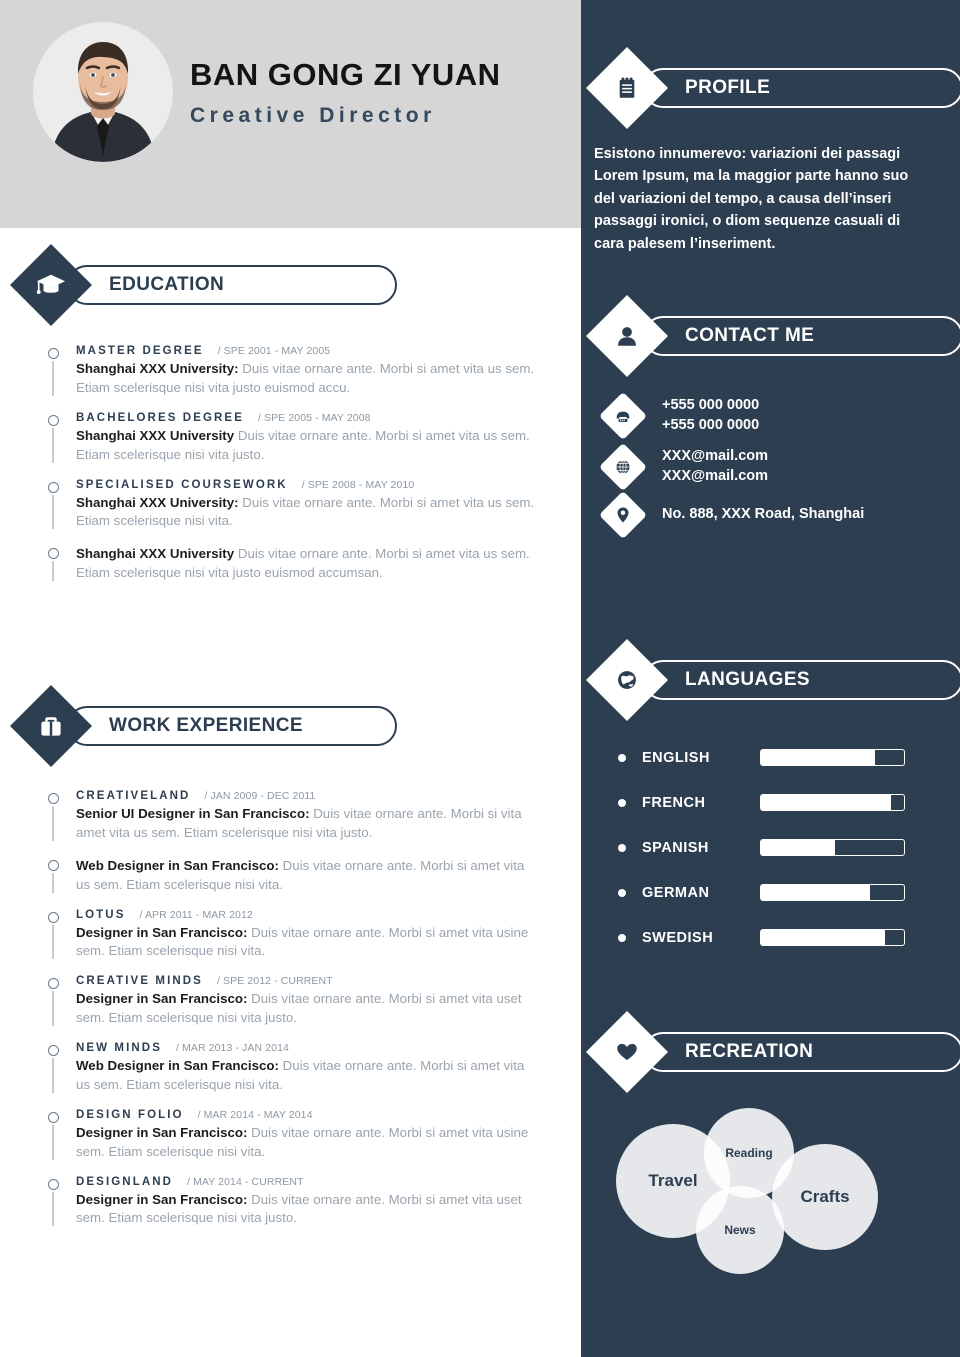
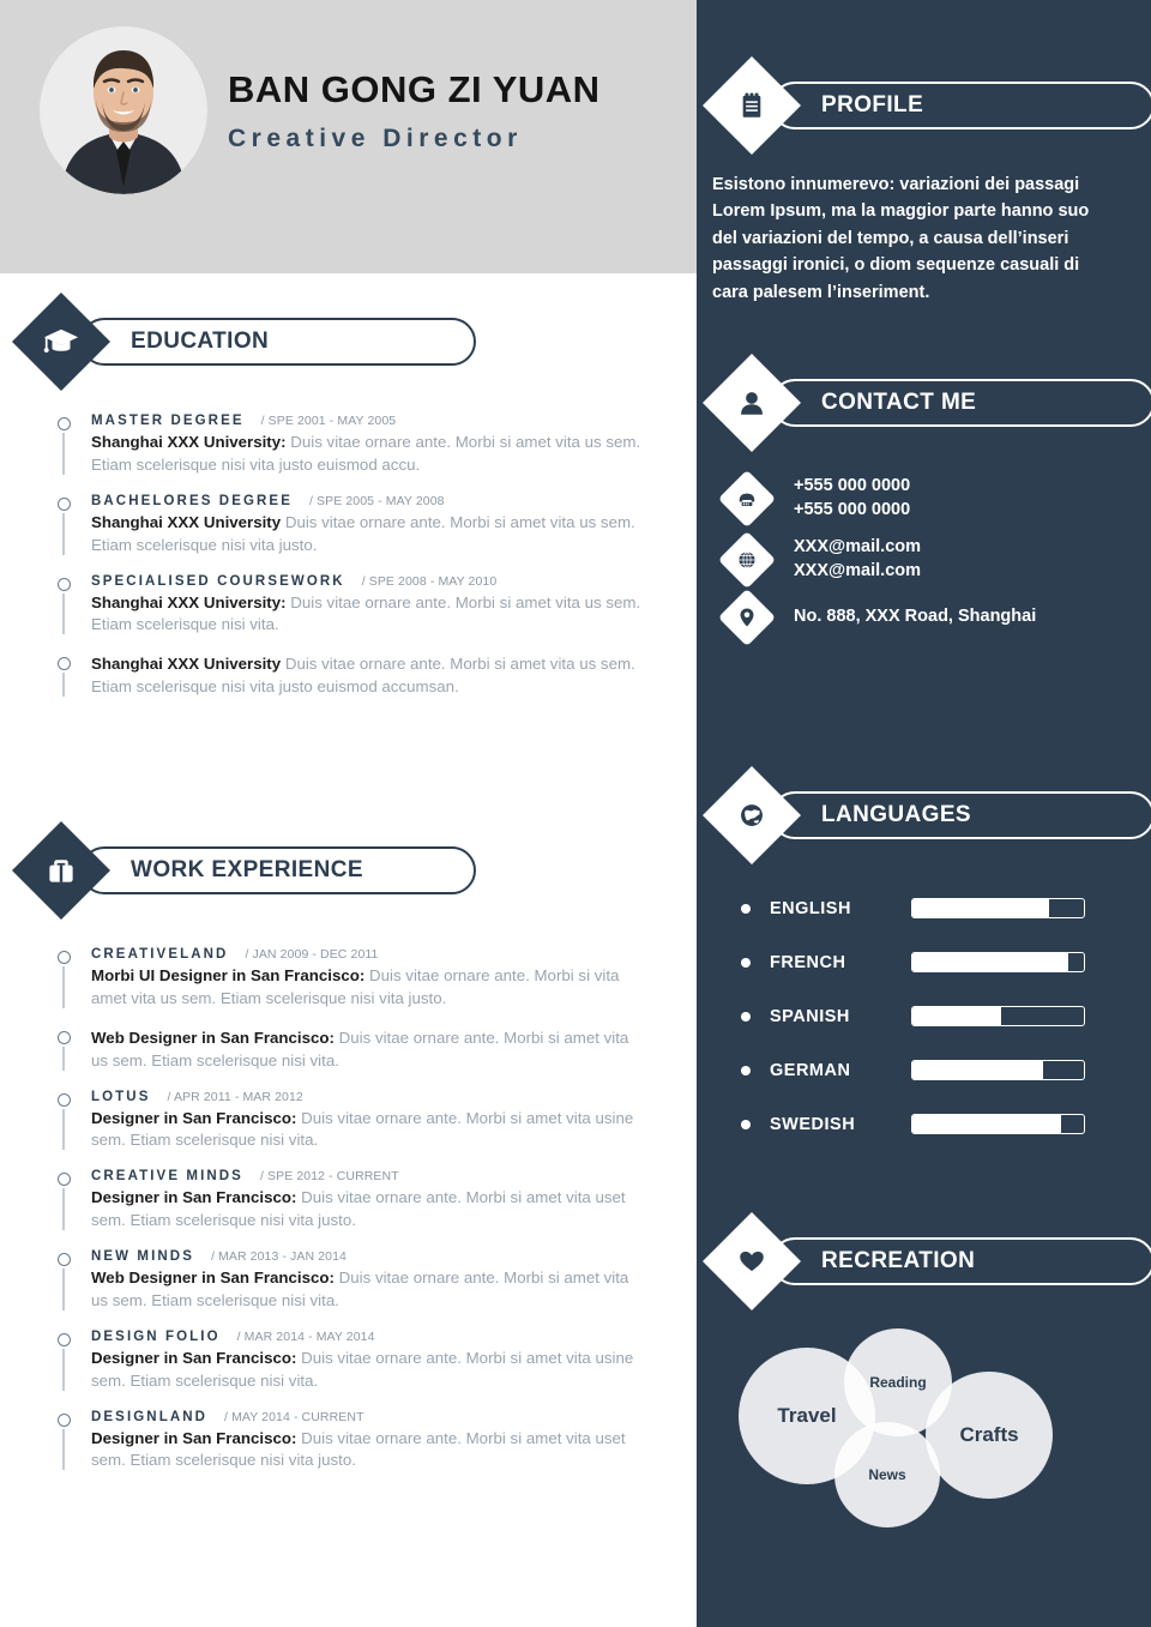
  BAN GONG ZI YUAN
  Creative Director
  EDUCATION
  MASTER DEGREE
  / SPE 2001 - MAY 2005
  Shanghai XXX University: Duis vitae ornare ante. Morbi si amet vita us sem. Etiam scelerisque nisi vita justo euismod accu.
  BACHELORES DEGREE
  / SPE 2005 - MAY 2008
  Shanghai XXX University Duis vitae ornare ante. Morbi si amet vita us sem. Etiam scelerisque nisi vita justo.
  SPECIALISED COURSEWORK
  / SPE 2008 - MAY 2010
  Shanghai XXX University: Duis vitae ornare ante. Morbi si amet vita us sem. Etiam scelerisque nisi vita.
  Shanghai XXX University Duis vitae ornare ante. Morbi si amet vita us sem. Etiam scelerisque nisi vita justo euismod accumsan.
  WORK EXPERIENCE
  CREATIVELAND
  / JAN 2009 - DEC 2011
- Senior UI Designer in San Francisco: Duis vitae ornare ante. Morbi si vita amet vita us sem. Etiam scelerisque nisi vita justo.
+ Morbi UI Designer in San Francisco: Duis vitae ornare ante. Morbi si vita amet vita us sem. Etiam scelerisque nisi vita justo.
  Web Designer in San Francisco: Duis vitae ornare ante. Morbi si amet vita us sem. Etiam scelerisque nisi vita.
  LOTUS
  / APR 2011 - MAR 2012
  Designer in San Francisco: Duis vitae ornare ante. Morbi si amet vita usine sem. Etiam scelerisque nisi vita.
  CREATIVE MINDS
  / SPE 2012 - CURRENT
  Designer in San Francisco: Duis vitae ornare ante. Morbi si amet vita uset sem. Etiam scelerisque nisi vita justo.
  NEW MINDS
  / MAR 2013 - JAN 2014
  Web Designer in San Francisco: Duis vitae ornare ante. Morbi si amet vita us sem. Etiam scelerisque nisi vita.
  DESIGN FOLIO
  / MAR 2014 - MAY 2014
  Designer in San Francisco: Duis vitae ornare ante. Morbi si amet vita usine sem. Etiam scelerisque nisi vita.
  DESIGNLAND
  / MAY 2014 - CURRENT
  Designer in San Francisco: Duis vitae ornare ante. Morbi si amet vita uset sem. Etiam scelerisque nisi vita justo.
  PROFILE
  Esistono innumerevo: variazioni dei passagi Lorem Ipsum, ma la maggior parte hanno suo del variazioni del tempo, a causa dell’inseri passaggi ironici, o diom sequenze casuali di cara palesem l’inseriment.
  CONTACT ME
  +555 000 0000
  +555 000 0000
  XXX@mail.com
  XXX@mail.com
  No. 888, XXX Road, Shanghai
  LANGUAGES
  ENGLISH
  FRENCH
  SPANISH
  GERMAN
  SWEDISH
  RECREATION
  Travel
  Reading
  News
  Crafts
